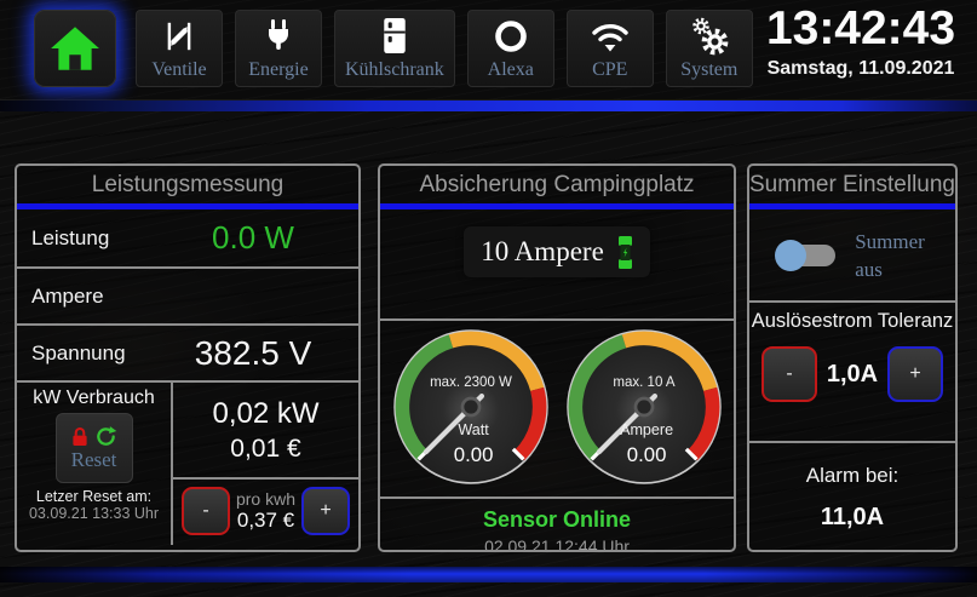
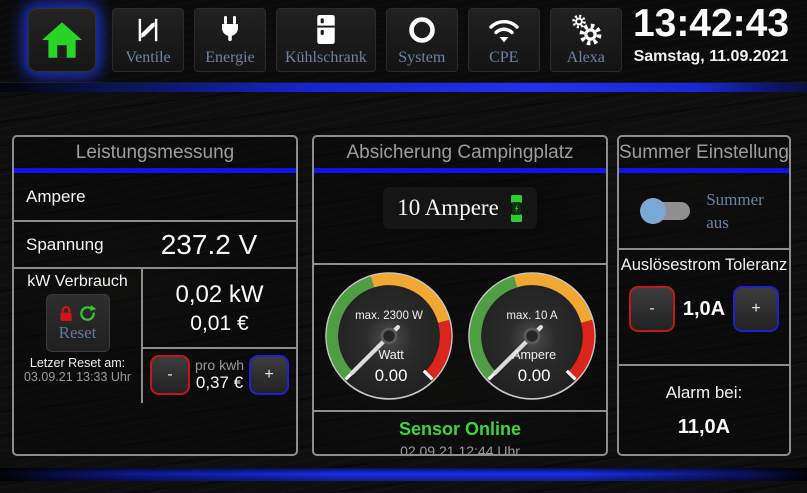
  Ventile
  Energie
  Kühlschrank
- Alexa
+ System
  CPE
- System
+ Alexa
  13:42:43
  Samstag, 11.09.2021
  Leistungsmessung
- Leistung
- 0.0 W
  Ampere
  Spannung
- 382.5 V
+ 237.2 V
  kW Verbrauch
  Reset
  Letzer Reset am:
  03.09.21 13:33 Uhr
  0,02 kW
  0,01 €
  -
  pro kwh
  0,37 €
  +
  Absicherung Campingplatz
  10 Ampere
  max. 2300 W
  Watt
  0.00
  max. 10 A
  Ampere
  0.00
  Sensor Online
  02.09.21 12:44 Uhr
  Summer Einstellung
  Summer
  aus
  Auslösestrom Toleranz
  -
  1,0A
  +
  Alarm bei:
  11,0A
